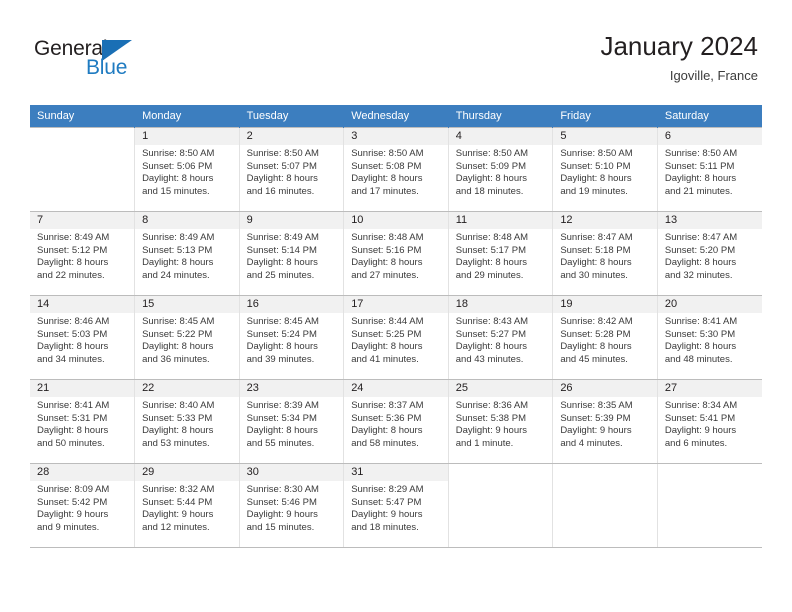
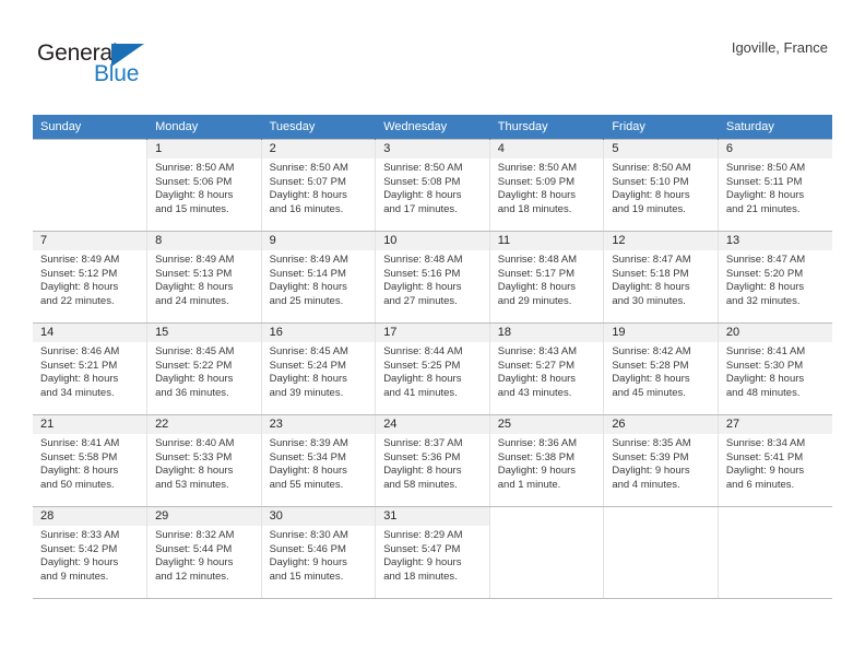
  General
  Blue
- January 2024
  Igoville, France
  Sunday	Monday	Tuesday	Wednesday	Thursday	Friday	Saturday
  	1Sunrise: 8:50 AMSunset: 5:06 PMDaylight: 8 hoursand 15 minutes.	2Sunrise: 8:50 AMSunset: 5:07 PMDaylight: 8 hoursand 16 minutes.	3Sunrise: 8:50 AMSunset: 5:08 PMDaylight: 8 hoursand 17 minutes.	4Sunrise: 8:50 AMSunset: 5:09 PMDaylight: 8 hoursand 18 minutes.	5Sunrise: 8:50 AMSunset: 5:10 PMDaylight: 8 hoursand 19 minutes.	6Sunrise: 8:50 AMSunset: 5:11 PMDaylight: 8 hoursand 21 minutes.
  7Sunrise: 8:49 AMSunset: 5:12 PMDaylight: 8 hoursand 22 minutes.	8Sunrise: 8:49 AMSunset: 5:13 PMDaylight: 8 hoursand 24 minutes.	9Sunrise: 8:49 AMSunset: 5:14 PMDaylight: 8 hoursand 25 minutes.	10Sunrise: 8:48 AMSunset: 5:16 PMDaylight: 8 hoursand 27 minutes.	11Sunrise: 8:48 AMSunset: 5:17 PMDaylight: 8 hoursand 29 minutes.	12Sunrise: 8:47 AMSunset: 5:18 PMDaylight: 8 hoursand 30 minutes.	13Sunrise: 8:47 AMSunset: 5:20 PMDaylight: 8 hoursand 32 minutes.
- 14Sunrise: 8:46 AMSunset: 5:03 PMDaylight: 8 hoursand 34 minutes.	15Sunrise: 8:45 AMSunset: 5:22 PMDaylight: 8 hoursand 36 minutes.	16Sunrise: 8:45 AMSunset: 5:24 PMDaylight: 8 hoursand 39 minutes.	17Sunrise: 8:44 AMSunset: 5:25 PMDaylight: 8 hoursand 41 minutes.	18Sunrise: 8:43 AMSunset: 5:27 PMDaylight: 8 hoursand 43 minutes.	19Sunrise: 8:42 AMSunset: 5:28 PMDaylight: 8 hoursand 45 minutes.	20Sunrise: 8:41 AMSunset: 5:30 PMDaylight: 8 hoursand 48 minutes.
+ 14Sunrise: 8:46 AMSunset: 5:21 PMDaylight: 8 hoursand 34 minutes.	15Sunrise: 8:45 AMSunset: 5:22 PMDaylight: 8 hoursand 36 minutes.	16Sunrise: 8:45 AMSunset: 5:24 PMDaylight: 8 hoursand 39 minutes.	17Sunrise: 8:44 AMSunset: 5:25 PMDaylight: 8 hoursand 41 minutes.	18Sunrise: 8:43 AMSunset: 5:27 PMDaylight: 8 hoursand 43 minutes.	19Sunrise: 8:42 AMSunset: 5:28 PMDaylight: 8 hoursand 45 minutes.	20Sunrise: 8:41 AMSunset: 5:30 PMDaylight: 8 hoursand 48 minutes.
- 21Sunrise: 8:41 AMSunset: 5:31 PMDaylight: 8 hoursand 50 minutes.	22Sunrise: 8:40 AMSunset: 5:33 PMDaylight: 8 hoursand 53 minutes.	23Sunrise: 8:39 AMSunset: 5:34 PMDaylight: 8 hoursand 55 minutes.	24Sunrise: 8:37 AMSunset: 5:36 PMDaylight: 8 hoursand 58 minutes.	25Sunrise: 8:36 AMSunset: 5:38 PMDaylight: 9 hoursand 1 minute.	26Sunrise: 8:35 AMSunset: 5:39 PMDaylight: 9 hoursand 4 minutes.	27Sunrise: 8:34 AMSunset: 5:41 PMDaylight: 9 hoursand 6 minutes.
+ 21Sunrise: 8:41 AMSunset: 5:58 PMDaylight: 8 hoursand 50 minutes.	22Sunrise: 8:40 AMSunset: 5:33 PMDaylight: 8 hoursand 53 minutes.	23Sunrise: 8:39 AMSunset: 5:34 PMDaylight: 8 hoursand 55 minutes.	24Sunrise: 8:37 AMSunset: 5:36 PMDaylight: 8 hoursand 58 minutes.	25Sunrise: 8:36 AMSunset: 5:38 PMDaylight: 9 hoursand 1 minute.	26Sunrise: 8:35 AMSunset: 5:39 PMDaylight: 9 hoursand 4 minutes.	27Sunrise: 8:34 AMSunset: 5:41 PMDaylight: 9 hoursand 6 minutes.
- 28Sunrise: 8:09 AMSunset: 5:42 PMDaylight: 9 hoursand 9 minutes.	29Sunrise: 8:32 AMSunset: 5:44 PMDaylight: 9 hoursand 12 minutes.	30Sunrise: 8:30 AMSunset: 5:46 PMDaylight: 9 hoursand 15 minutes.	31Sunrise: 8:29 AMSunset: 5:47 PMDaylight: 9 hoursand 18 minutes.
+ 28Sunrise: 8:33 AMSunset: 5:42 PMDaylight: 9 hoursand 9 minutes.	29Sunrise: 8:32 AMSunset: 5:44 PMDaylight: 9 hoursand 12 minutes.	30Sunrise: 8:30 AMSunset: 5:46 PMDaylight: 9 hoursand 15 minutes.	31Sunrise: 8:29 AMSunset: 5:47 PMDaylight: 9 hoursand 18 minutes.
